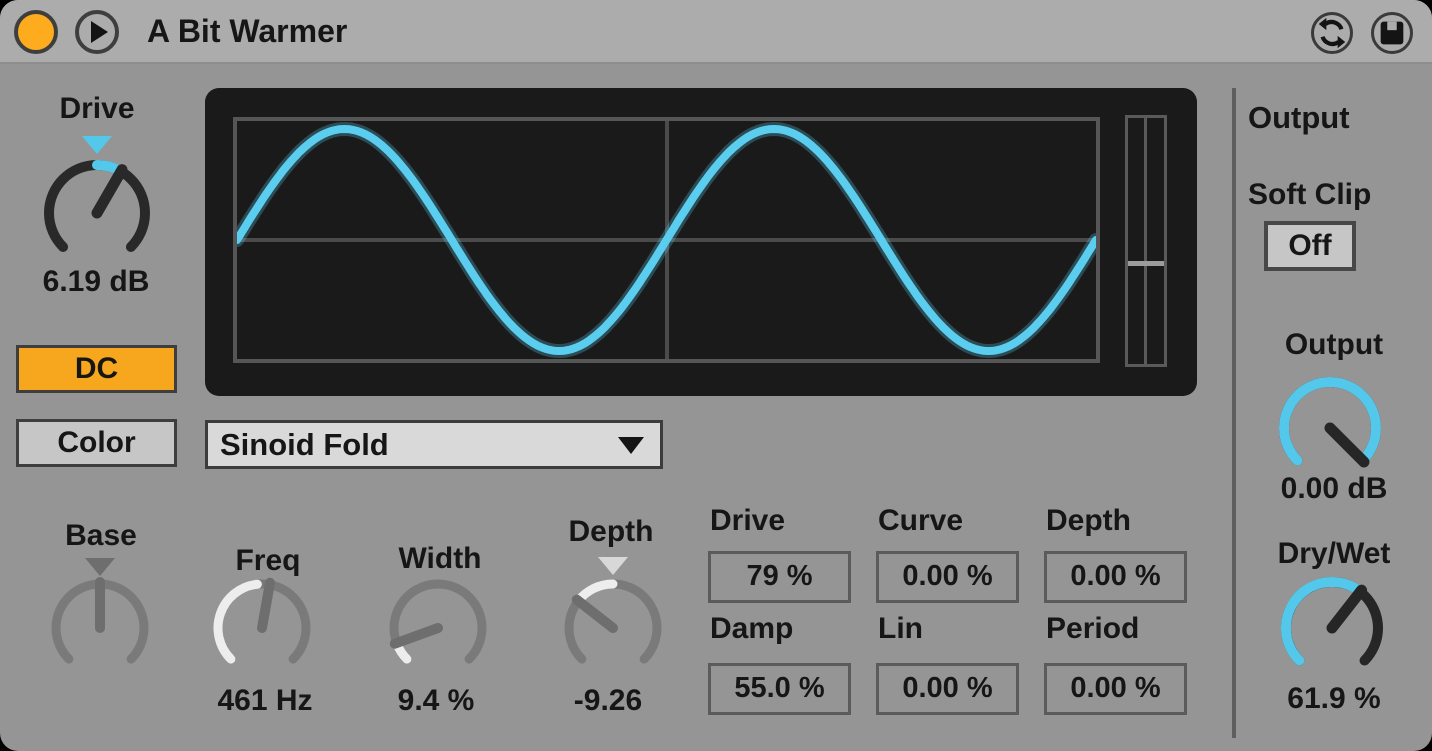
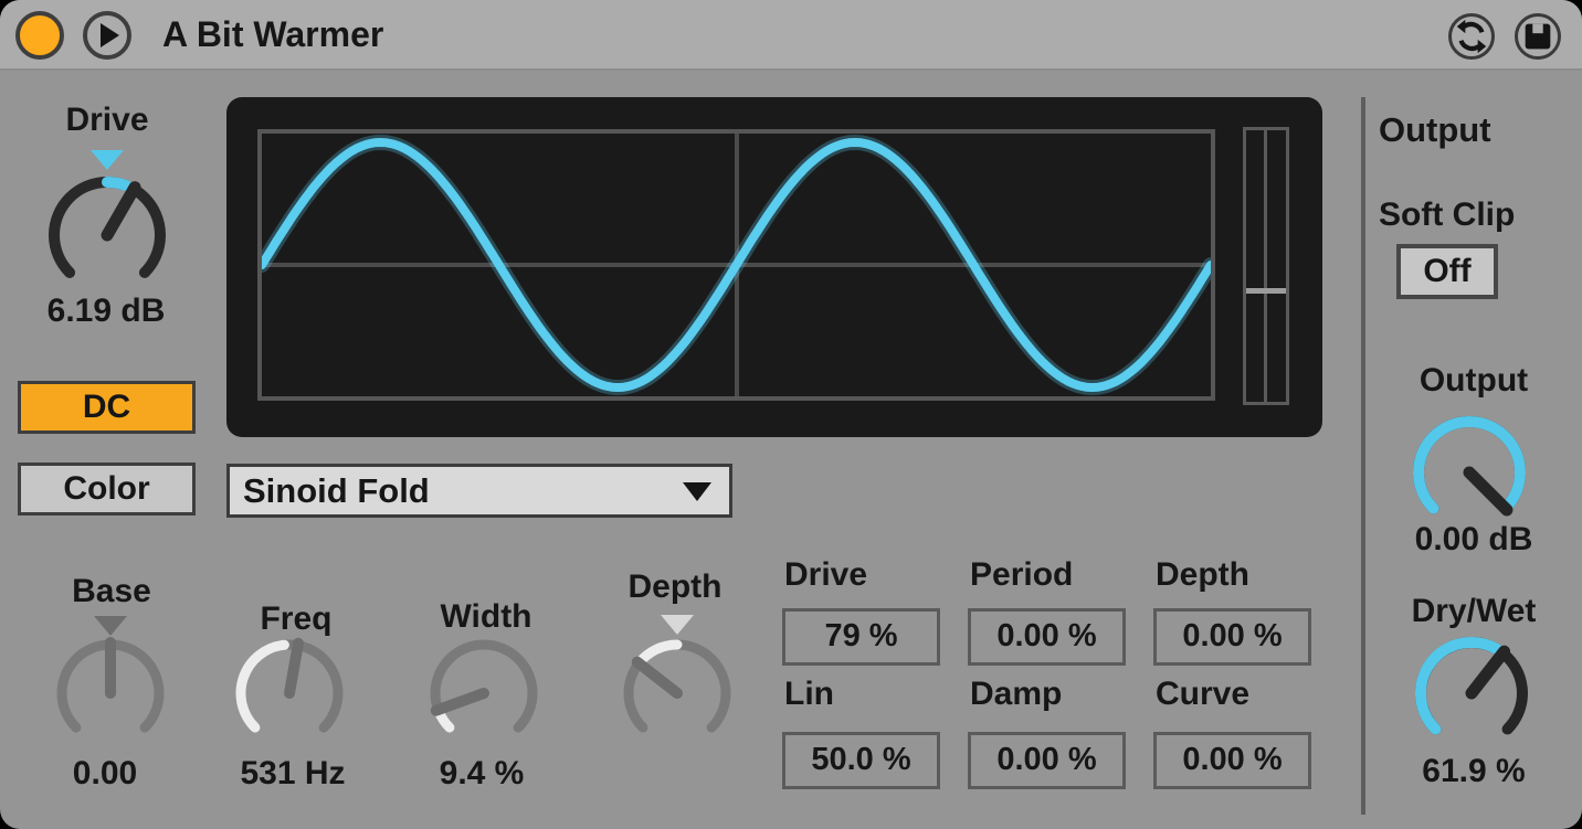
  A Bit Warmer
  Drive
  6.19 dB
  DC
  Color
  Sinoid Fold
  Base
+ 0.00
  Freq
- 461 Hz
+ 531 Hz
  Width
  9.4 %
  Depth
- -9.26
  Drive
  79 %
- Curve
+ Period
  0.00 %
  Depth
  0.00 %
- Damp
+ Lin
- 55.0 %
+ 50.0 %
- Lin
+ Damp
  0.00 %
- Period
+ Curve
  0.00 %
  Output
  Soft Clip
  Off
  Output
  0.00 dB
  Dry/Wet
  61.9 %
